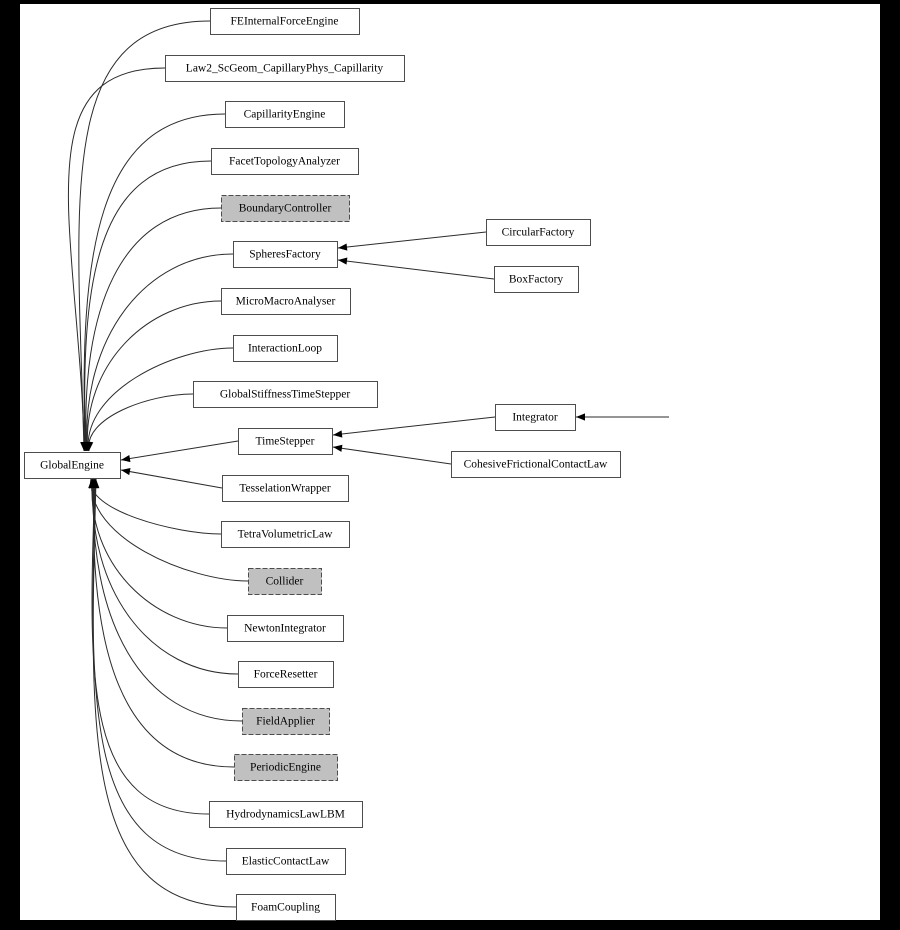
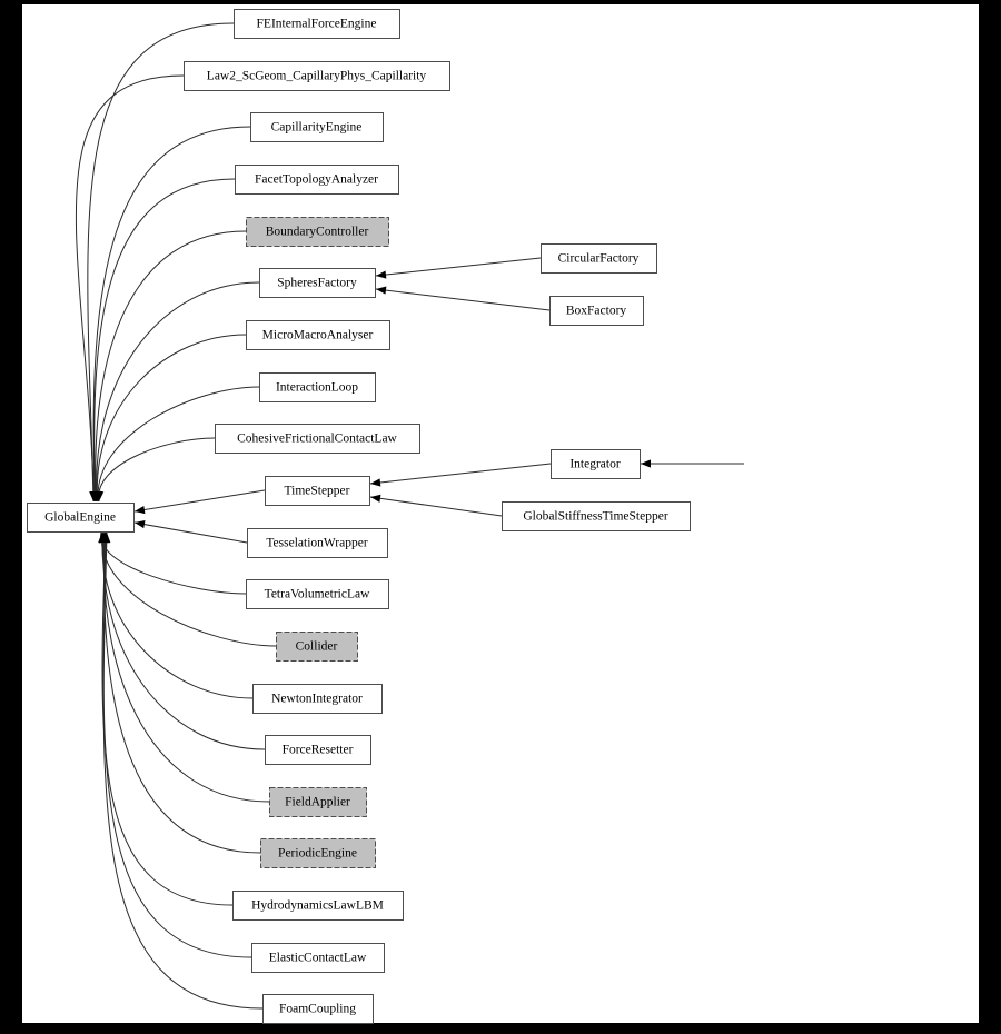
  GlobalEngine
  FEInternalForceEngine
  Law2_ScGeom_CapillaryPhys_Capillarity
  CapillarityEngine
  FacetTopologyAnalyzer
  BoundaryController
  SpheresFactory
  MicroMacroAnalyser
  InteractionLoop
- GlobalStiffnessTimeStepper
+ CohesiveFrictionalContactLaw
  TimeStepper
  TesselationWrapper
  TetraVolumetricLaw
  Collider
  NewtonIntegrator
  ForceResetter
  FieldApplier
  PeriodicEngine
  HydrodynamicsLawLBM
  ElasticContactLaw
  FoamCoupling
  CircularFactory
  BoxFactory
  Integrator
- CohesiveFrictionalContactLaw
+ GlobalStiffnessTimeStepper
